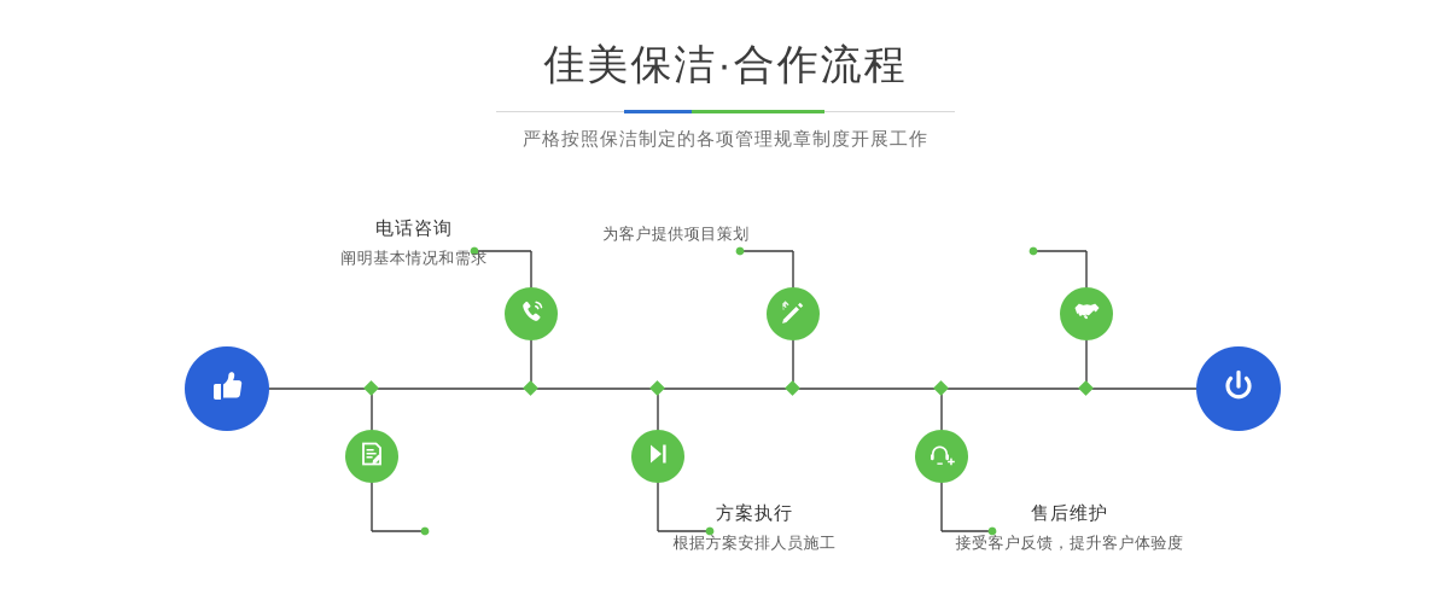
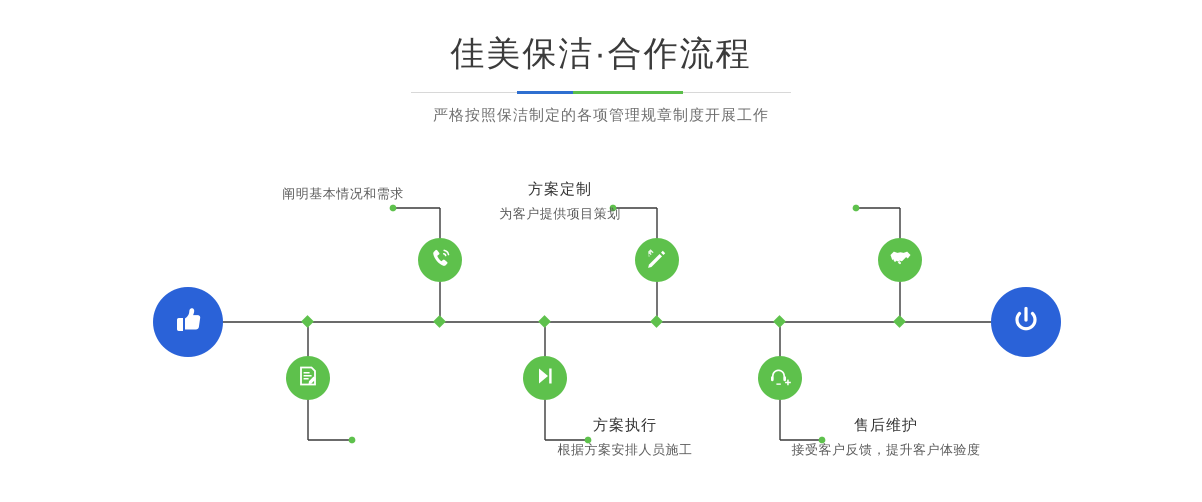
  佳美保洁·合作流程
  严格按照保洁制定的各项管理规章制度开展工作
- 电话咨询
  阐明基本情况和需求
+ 方案定制
  为客户提供项目策划
  方案执行
  根据方案安排人员施工
  售后维护
  接受客户反馈，提升客户体验度
